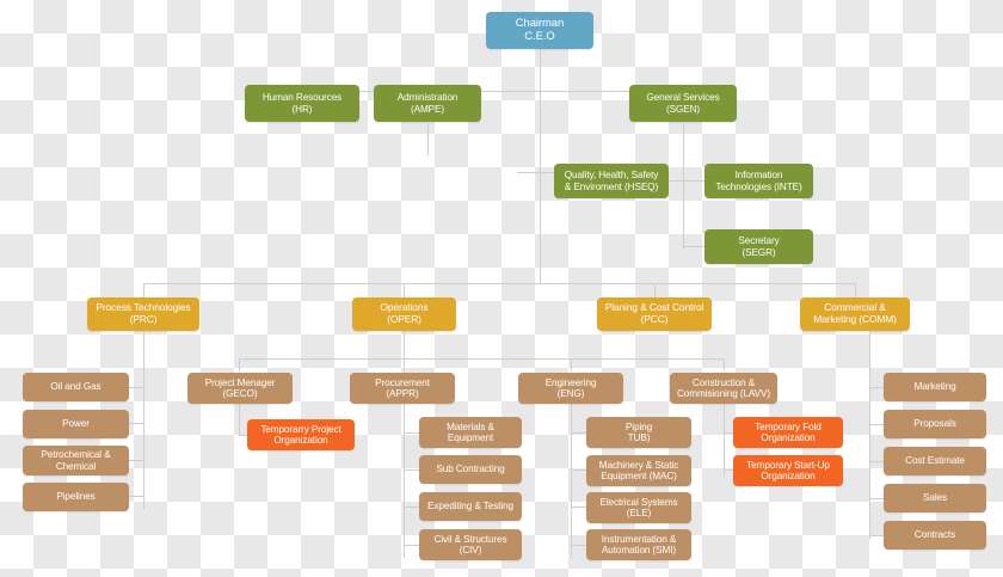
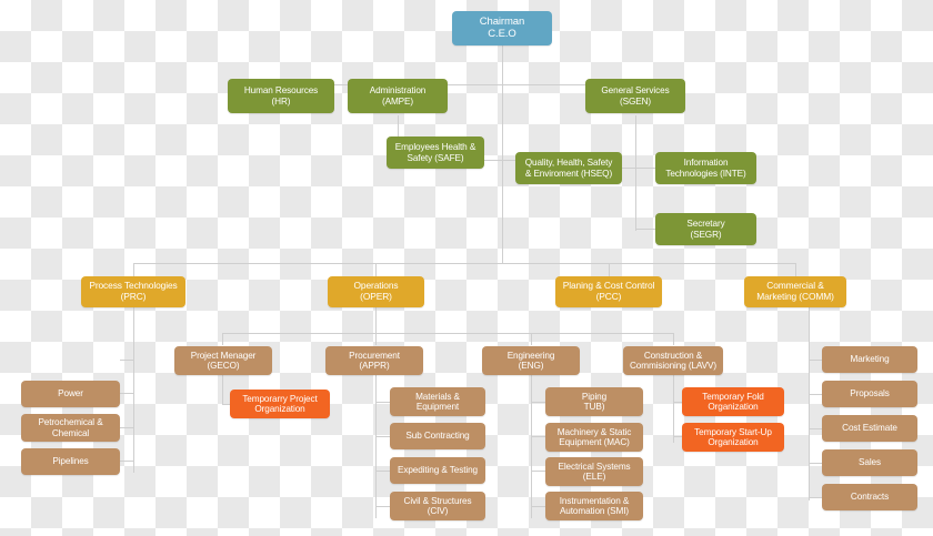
  Chairman
  C.E.O
  Human Resources
  (HR)
  Administration
  (AMPE)
  General Services
  (SGEN)
+ Employees Health &
+ Safety (SAFE)
  Quality, Health, Safety
  & Enviroment (HSEQ)
  Information
  Technologies (INTE)
  Secretary
  (SEGR)
  Process Technologies
  (PRC)
  Operations
  (OPER)
  Planing & Cost Control
  (PCC)
  Commercial &
  Marketing (COMM)
- Oil and Gas
  Power
  Petrochemical &
  Chemical
  Pipelines
  Project Menager
  (GECO)
  Temporarry Project
  Organization
  Procurement
  (APPR)
  Materials &
  Equipment
  Sub Contracting
  Expediting & Testing
  Civil & Structures
  (CIV)
  Engineering
  (ENG)
  Piping
  TUB)
  Machinery & Static
  Equipment (MAC)
  Electrical Systems
  (ELE)
  Instrumentation &
  Automation (SMI)
  Construction &
  Commisioning (LAVV)
  Temporary Fold
  Organization
  Temporary Start-Up
  Organization
  Marketing
  Proposals
  Cost Estimate
  Sales
  Contracts
